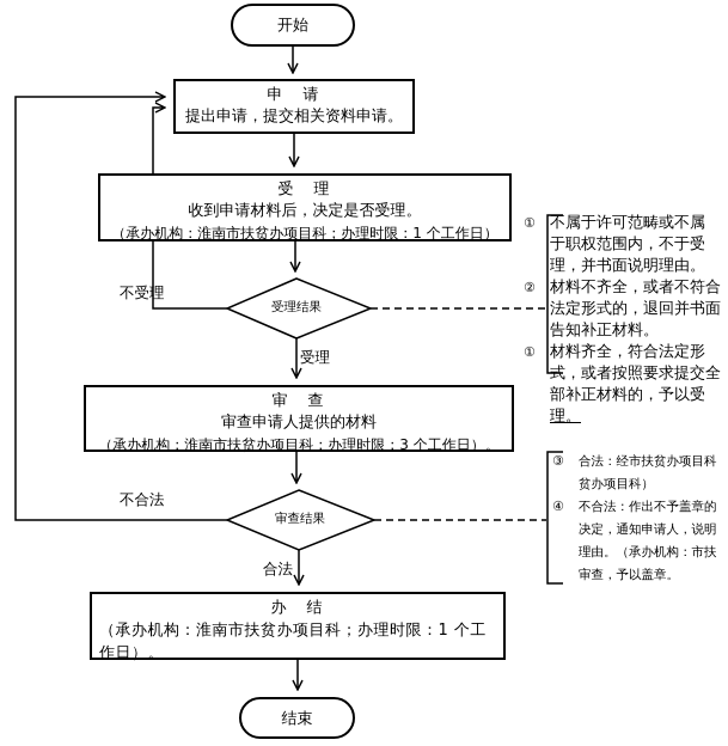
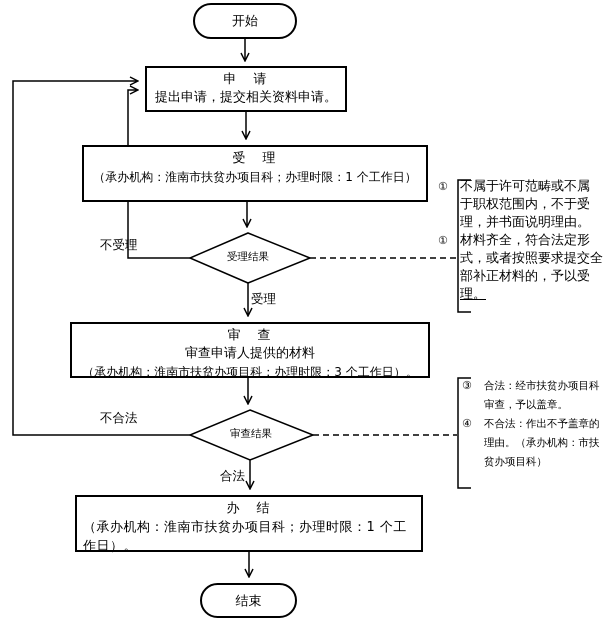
  开始
  申 请
  提出申请，提交相关资料申请。
  受 理
- 收到申请材料后，决定是否受理。
  （承办机构：淮南市扶贫办项目科；办理时限：1 个工作日）
  受理结果
  不受理
  受理
  审 查
  审查申请人提供的材料
  （承办机构：淮南市扶贫办项目科；办理时限：3 个工作日）。
  审查结果
  不合法
  合法
  办 结
  （承办机构：淮南市扶贫办项目科；办理时限：1 个工作日）。
  结束
  ①
  不属于许可范畴或不属
  于职权范围内，不于受
  理，并书面说明理由。
- ②
- 材料不齐全，或者不符合
- 法定形式的，退回并书面
- 告知补正材料。
  ①
  材料齐全，符合法定形
  式，或者按照要求提交全
  部补正材料的，予以受
  理。
  ③
  合法：经市扶贫办项目科
- 贫办项目科）
+ 审查，予以盖章。
  ④
  不合法：作出不予盖章的
- 决定，通知申请人，说明
  理由。（承办机构：市扶
- 审查，予以盖章。
+ 贫办项目科）
